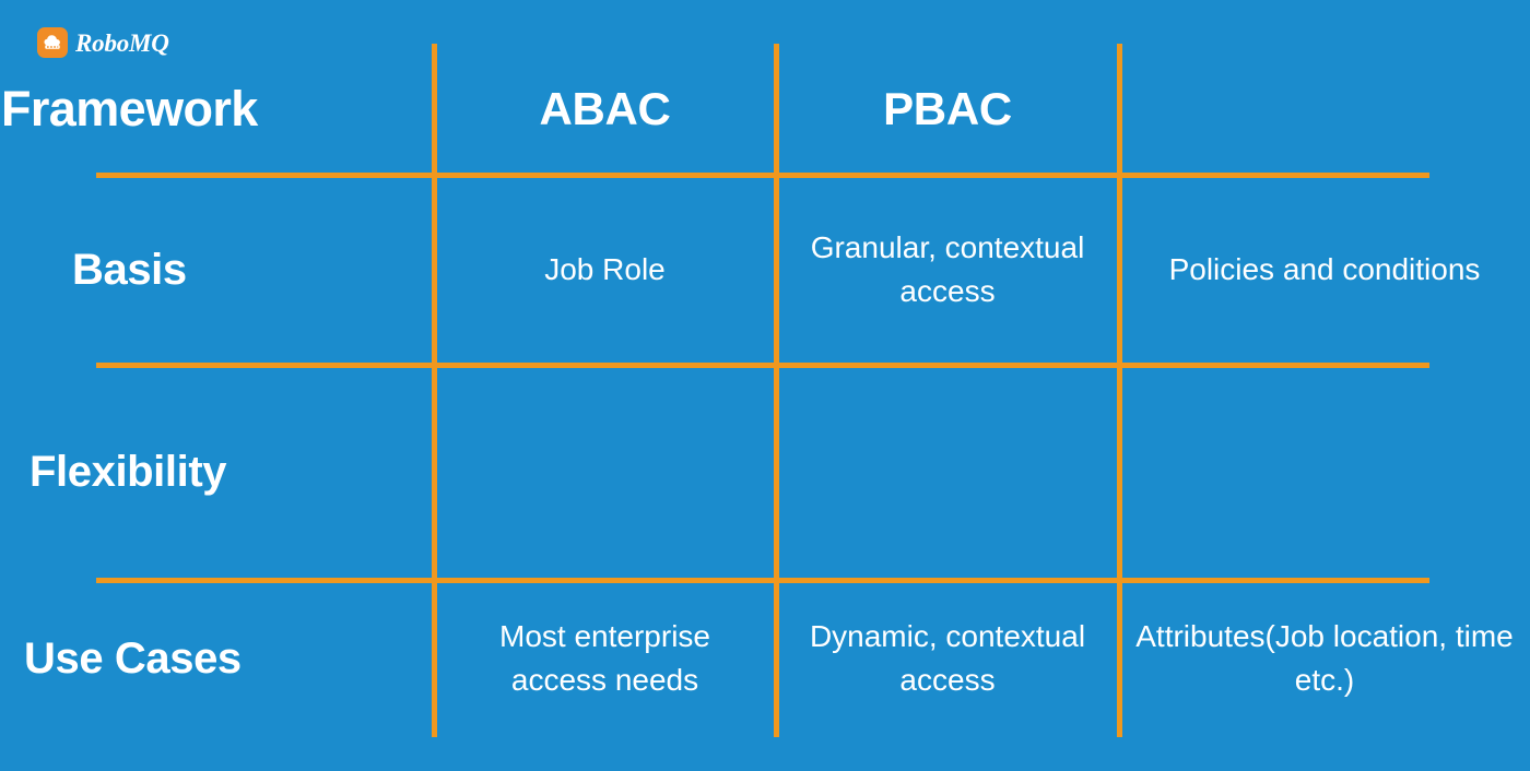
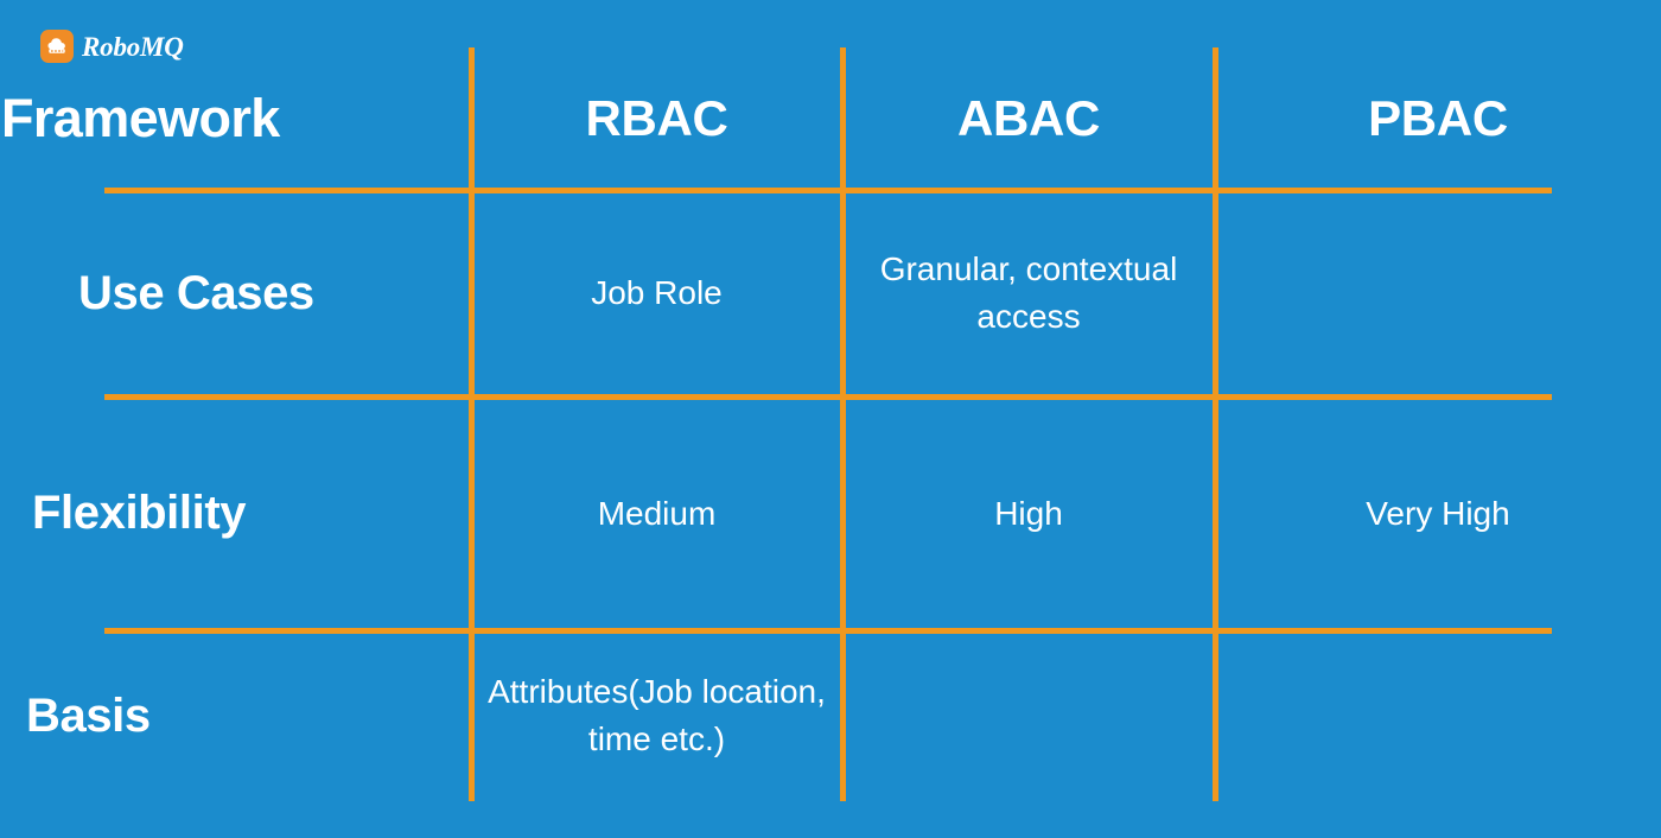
  RoboMQ
  Framework
+ RBAC
  ABAC
  PBAC
- Basis
+ Use Cases
  Job Role
  Granular, contextual access
- Policies and conditions
  Flexibility
+ Medium
+ High
+ Very High
- Use Cases
+ Basis
- Most enterprise access needs
- Dynamic, contextual access
  Attributes(Job location, time etc.)
